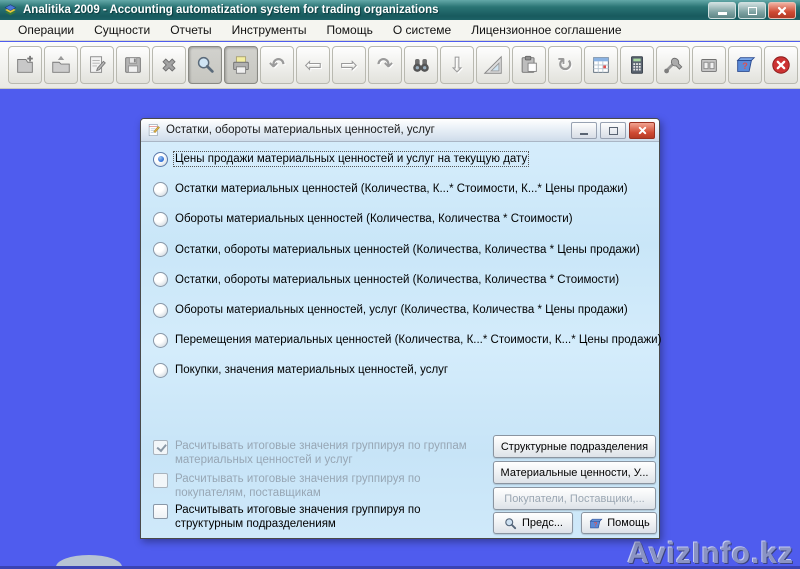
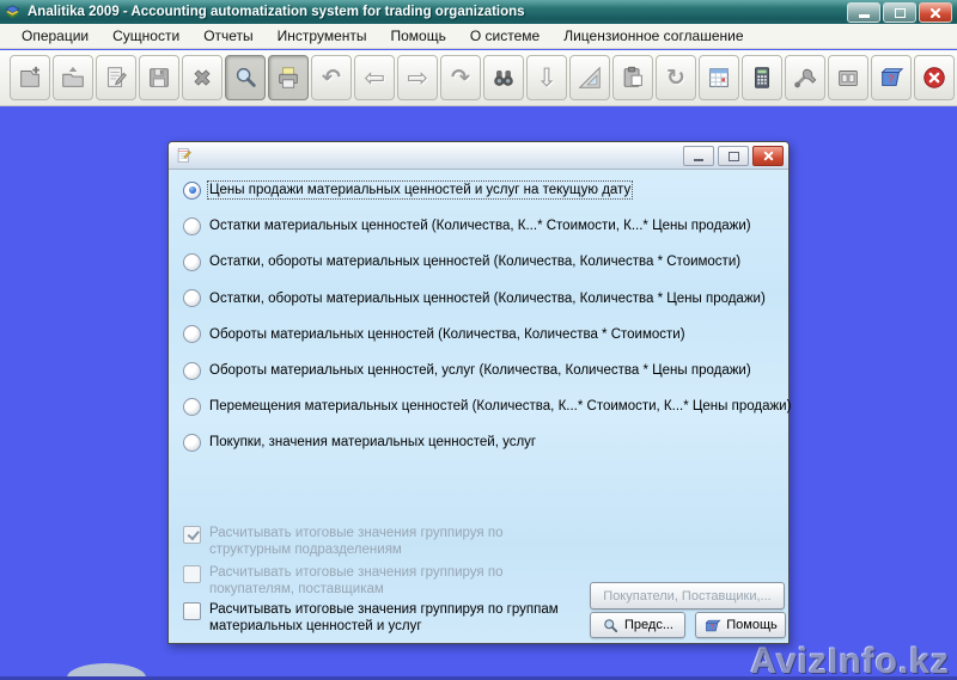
  Analitika 2009 - Accounting automatization system for trading organizations
  Операции
  Сущности
  Отчеты
  Инструменты
  Помощь
  О системе
  Лицензионное соглашение
  ↶
  ⇦
  ⇨
  ↷
  ⇩
  ↻
  ?
  AvizInfo.kz
- Остатки, обороты материальных ценностей, услуг
  Цены продажи материальных ценностей и услуг на текущую дату
  Остатки материальных ценностей (Количества, К...* Стоимости, К...* Цены продажи)
- Обороты материальных ценностей (Количества, Количества * Стоимости)
+ Остатки, обороты материальных ценностей (Количества, Количества * Стоимости)
  Остатки, обороты материальных ценностей (Количества, Количества * Цены продажи)
- Остатки, обороты материальных ценностей (Количества, Количества * Стоимости)
+ Обороты материальных ценностей (Количества, Количества * Стоимости)
  Обороты материальных ценностей, услуг (Количества, Количества * Цены продажи)
  Перемещения материальных ценностей (Количества, К...* Стоимости, К...* Цены продажи)
  Покупки, значения материальных ценностей, услуг
- Расчитывать итоговые значения группируя по группам материальных ценностей и услуг
+ Расчитывать итоговые значения группируя по структурным подразделениям
  Расчитывать итоговые значения группируя по покупателям, поставщикам
- Расчитывать итоговые значения группируя по структурным подразделениям
+ Расчитывать итоговые значения группируя по группам материальных ценностей и услуг
- Структурные подразделения
- Материальные ценности, У...
  Покупатели, Поставщики,...
  Предс...
  Помощь
